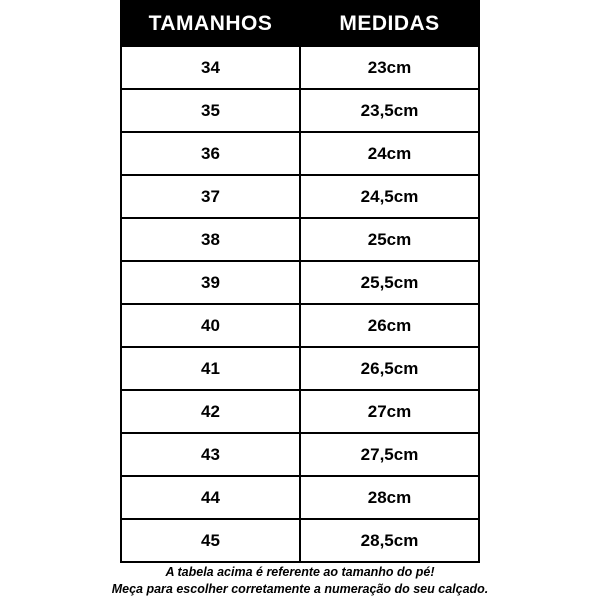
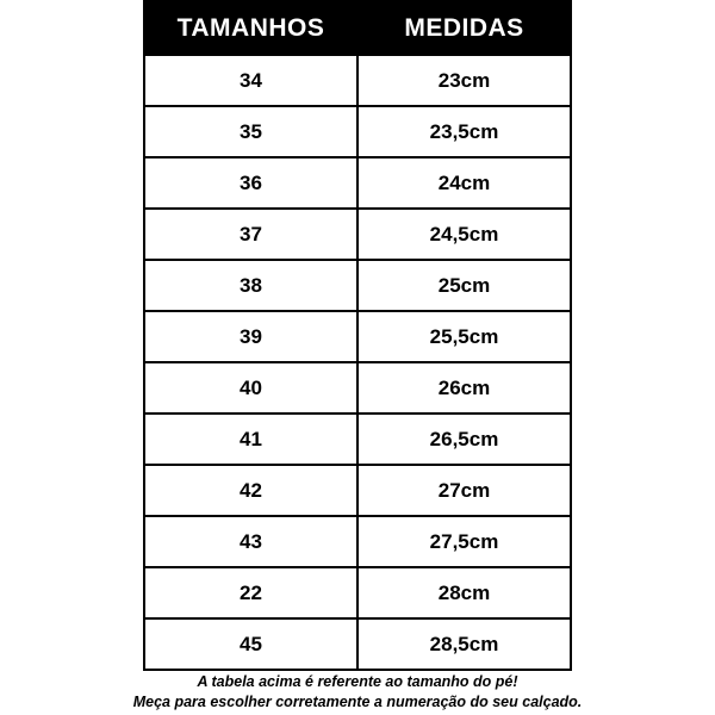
  TAMANHOS	MEDIDAS
  34	23cm
  35	23,5cm
  36	24cm
  37	24,5cm
  38	25cm
  39	25,5cm
  40	26cm
  41	26,5cm
  42	27cm
  43	27,5cm
- 44	28cm
+ 22	28cm
  45	28,5cm
  A tabela acima é referente ao tamanho do pé!
  Meça para escolher corretamente a numeração do seu calçado.
